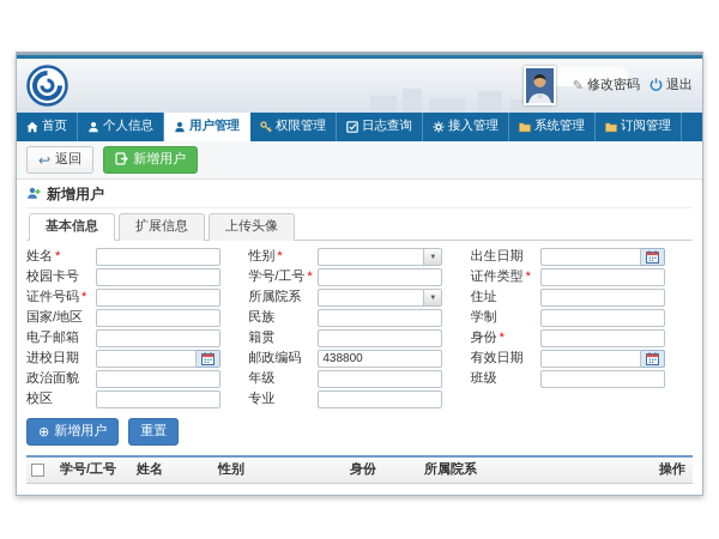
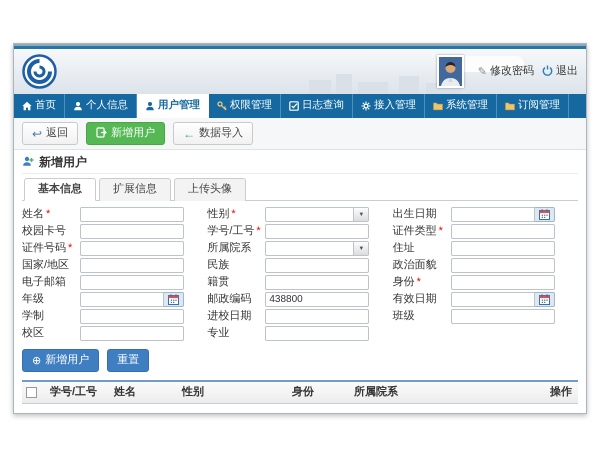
  ✎
  修改密码
  退出
  首页
  个人信息
  用户管理
  权限管理
  日志查询
  接入管理
  系统管理
  订阅管理
  ↩
  返回
  新增用户
+ ←
+ 数据导入
  新增用户
  基本信息
  扩展信息
  上传头像
  姓名 *
  性别 *
  出生日期
  校园卡号
  学号/工号 *
  证件类型 *
  证件号码 *
  所属院系
  住址
  国家/地区
  民族
- 学制
+ 政治面貌
  电子邮箱
  籍贯
  身份 *
- 进校日期
+ 年级
  邮政编码
  438800
  有效日期
- 政治面貌
+ 学制
- 年级
+ 进校日期
  班级
  校区
  专业
  ⊕
  新增用户
  重置
  	学号/工号	姓名	性别	身份	所属院系	操作
